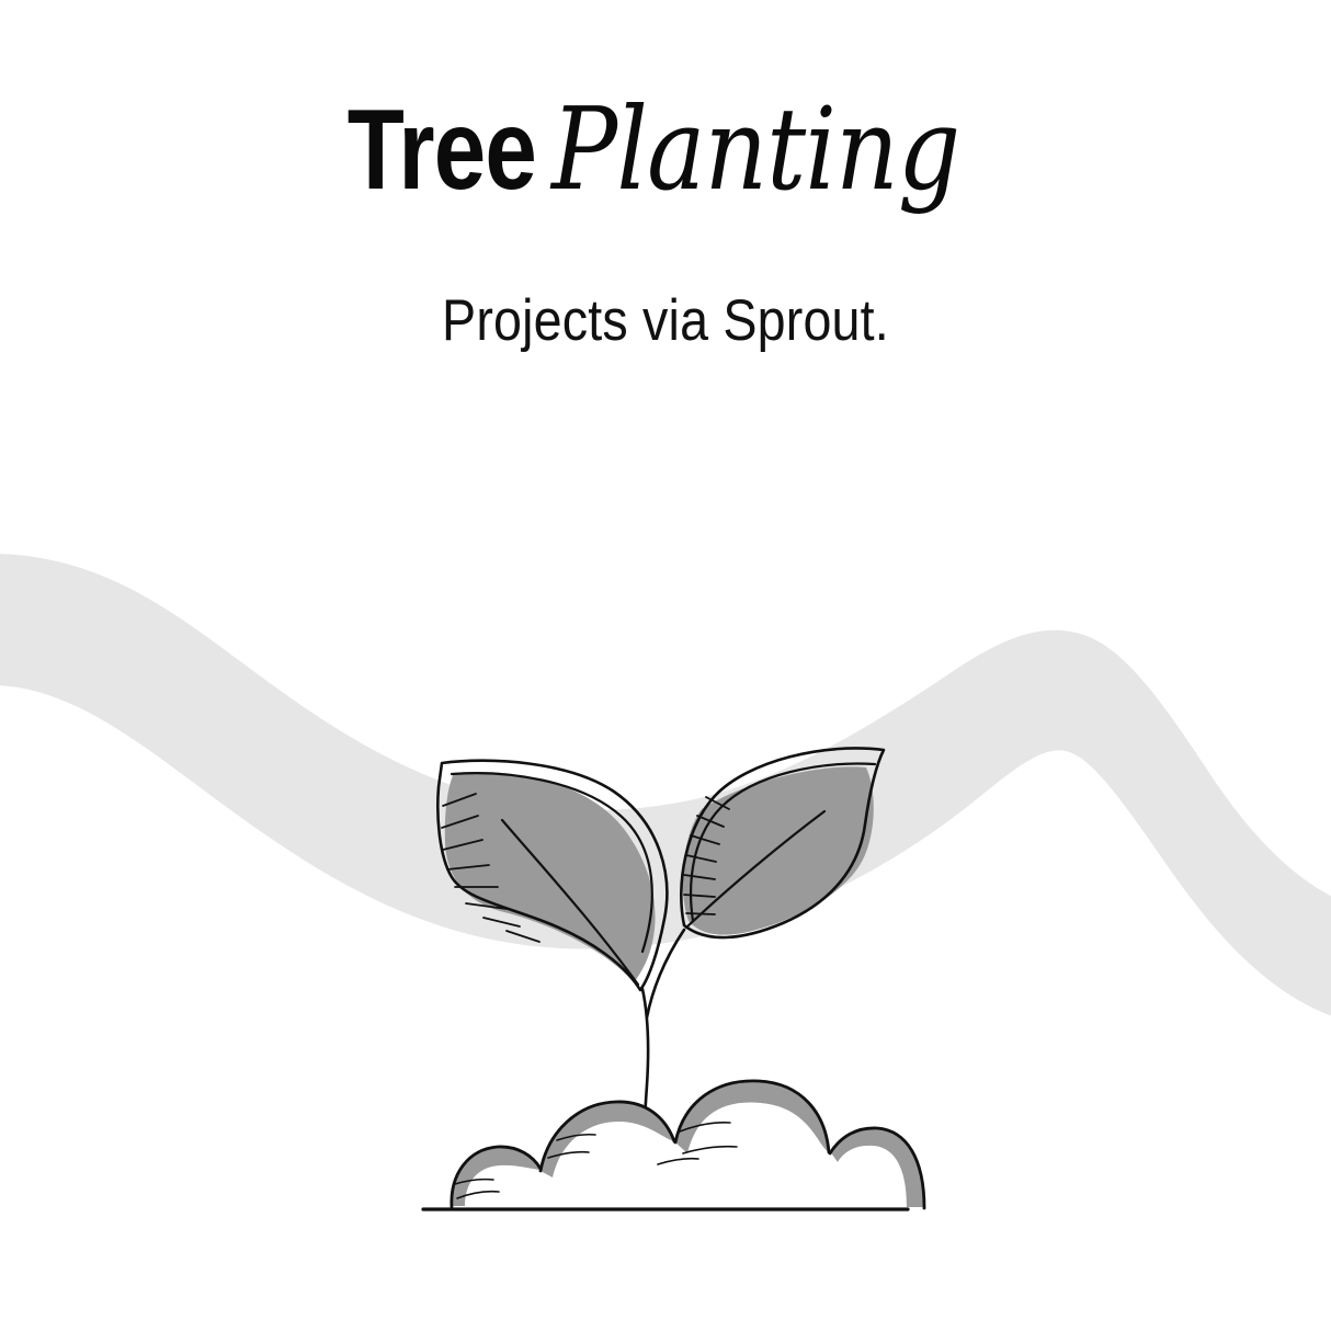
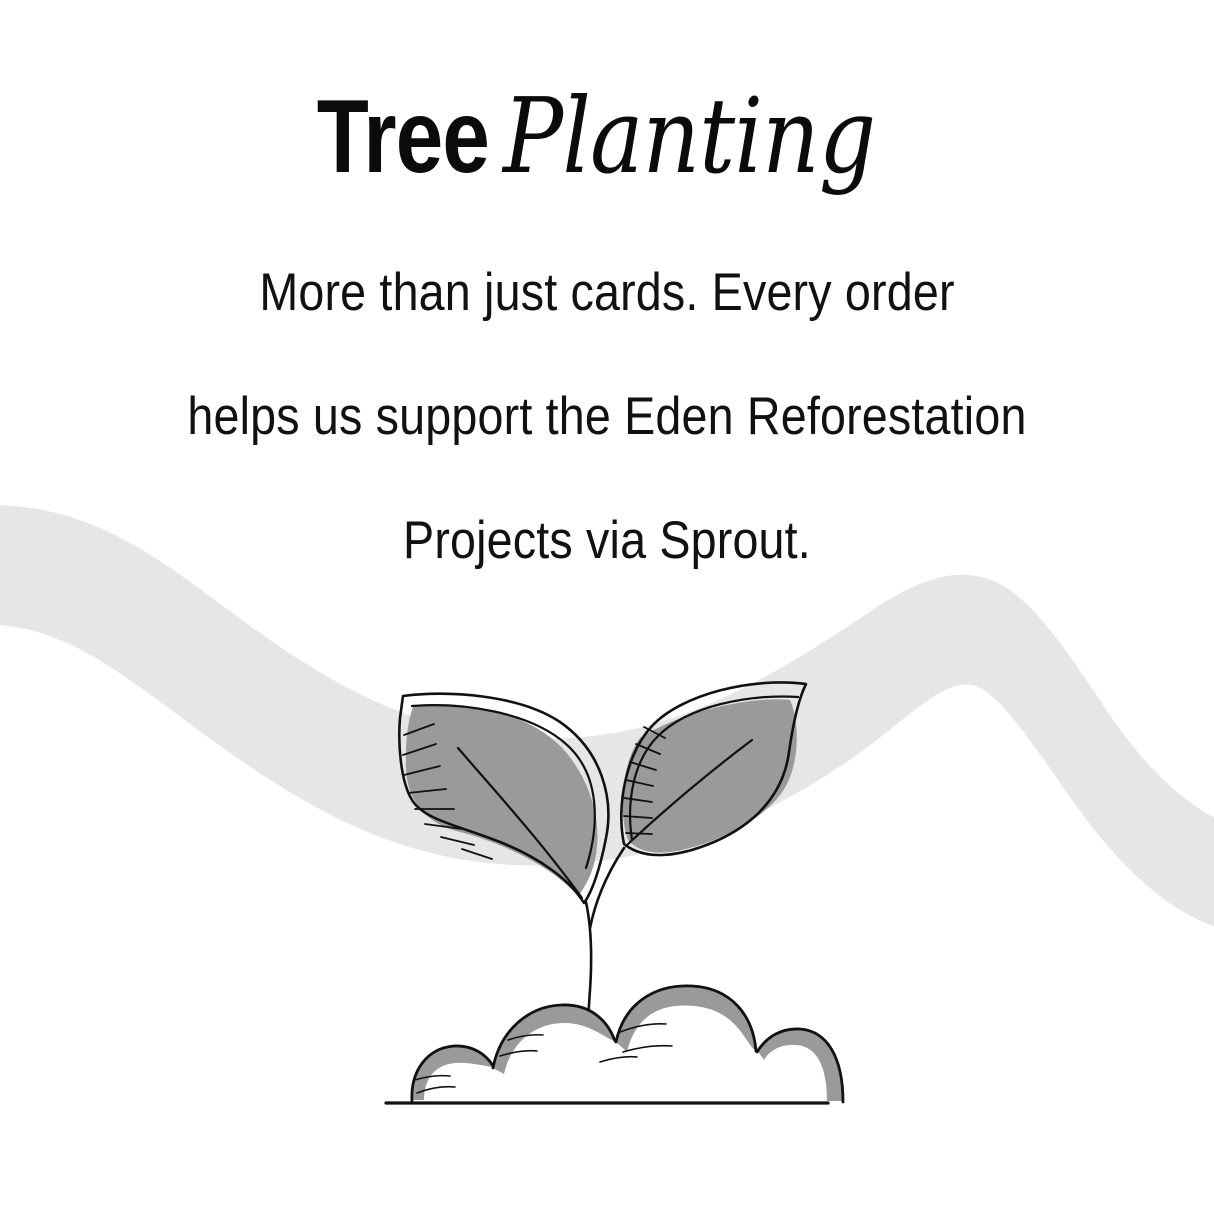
  Tree Planting
+ More than just cards. Every order
+ helps us support the Eden Reforestation
  Projects via Sprout.
